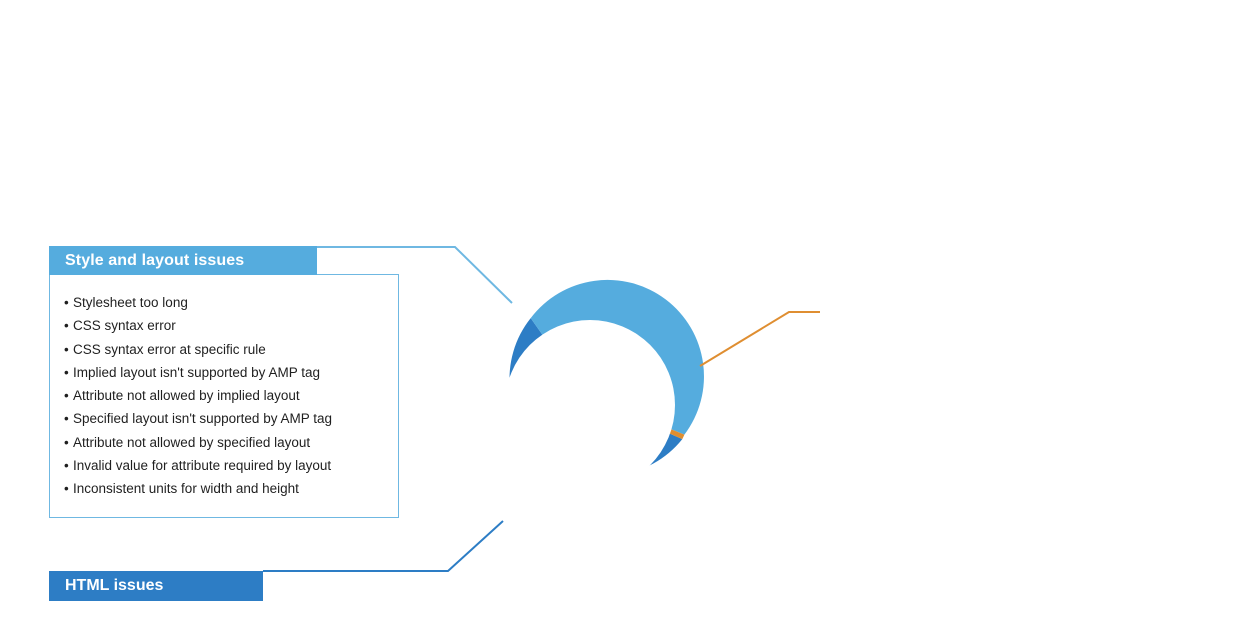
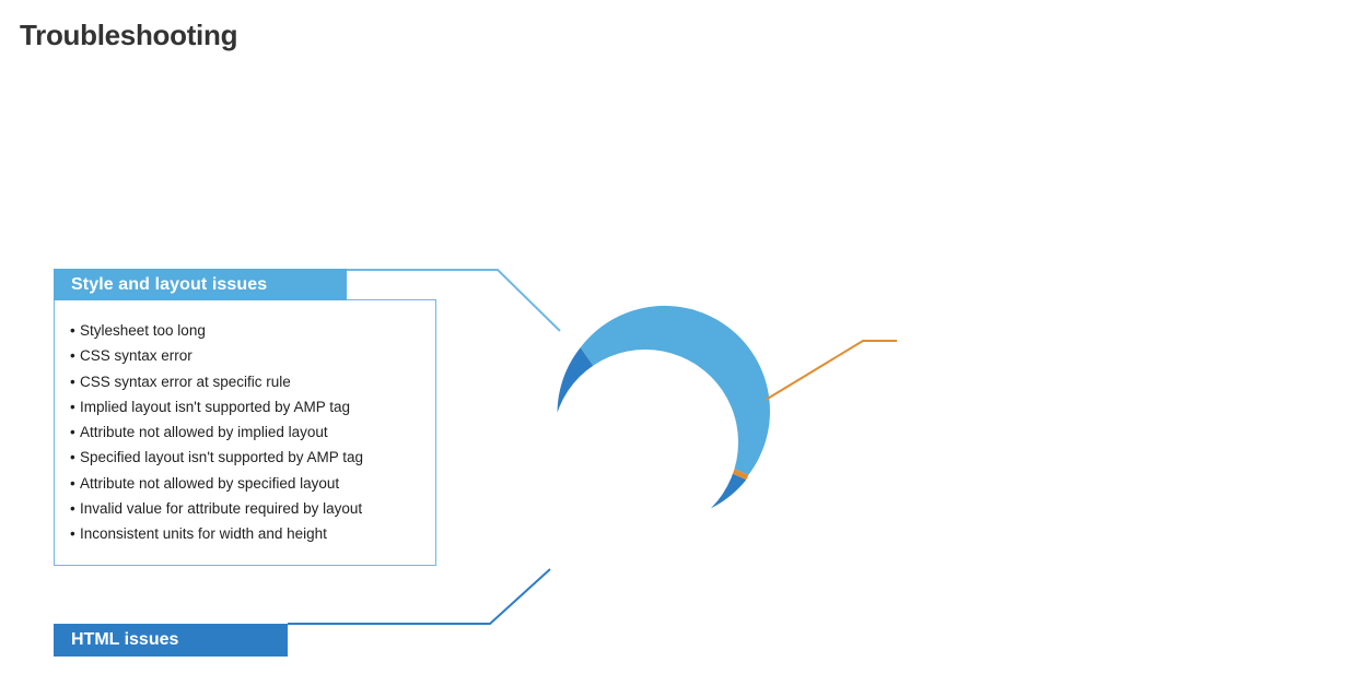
+ Troubleshooting
  Style and layout issues
  • Stylesheet too long
  • CSS syntax error
  • CSS syntax error at specific rule
  • Implied layout isn't supported by AMP tag
  • Attribute not allowed by implied layout
  • Specified layout isn't supported by AMP tag
  • Attribute not allowed by specified layout
  • Invalid value for attribute required by layout
  • Inconsistent units for width and height
  HTML issues
